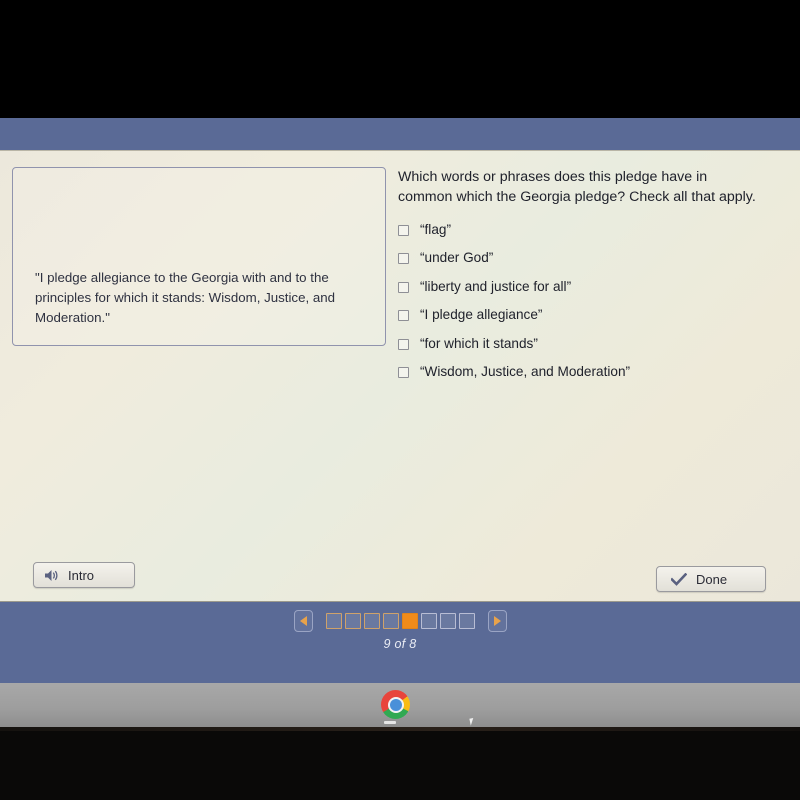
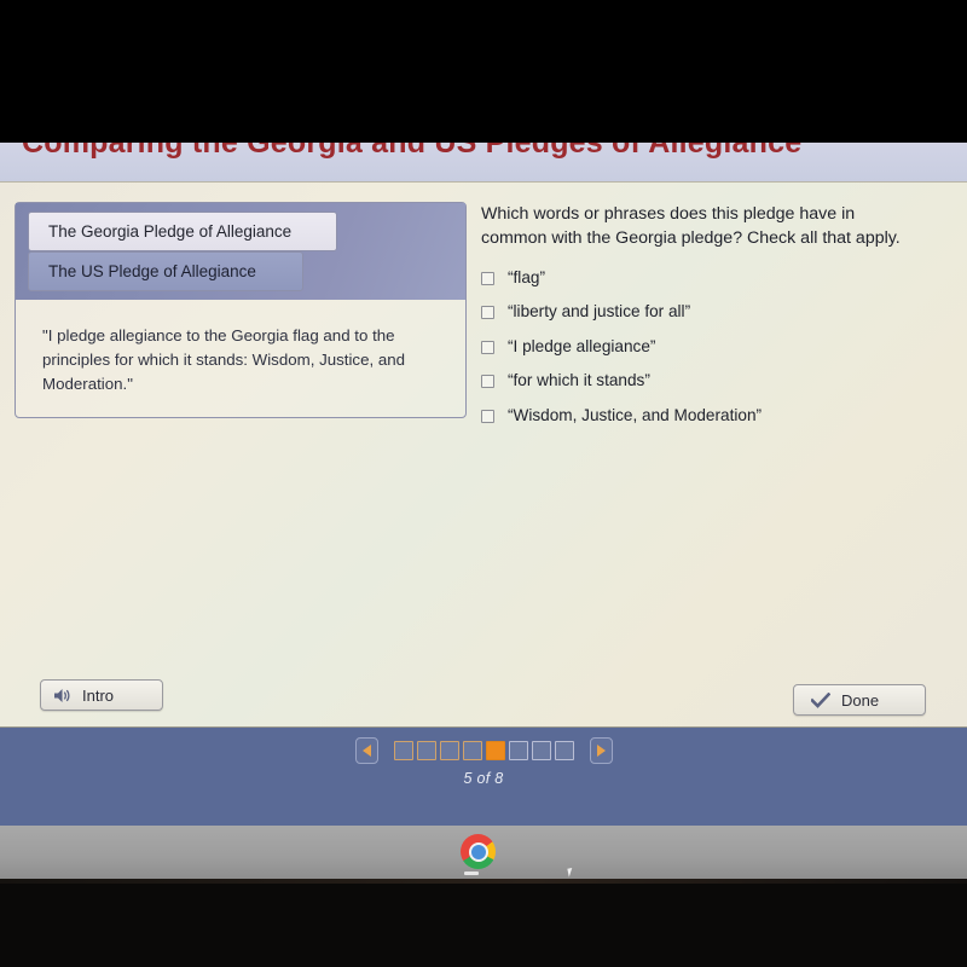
+ Comparing the Georgia and US Pledges of Allegiance
+ The Georgia Pledge of Allegiance
+ The US Pledge of Allegiance
- "I pledge allegiance to the Georgia with and to the principles for which it stands: Wisdom, Justice, and Moderation."
+ "I pledge allegiance to the Georgia flag and to the principles for which it stands: Wisdom, Justice, and Moderation."
- Which words or phrases does this pledge have in common which the Georgia pledge? Check all that apply.
+ Which words or phrases does this pledge have in common with the Georgia pledge? Check all that apply.
  “flag”
- “under God”
  “liberty and justice for all”
  “I pledge allegiance”
  “for which it stands”
  “Wisdom, Justice, and Moderation”
  Intro
  Done
- 9 of 8
+ 5 of 8
